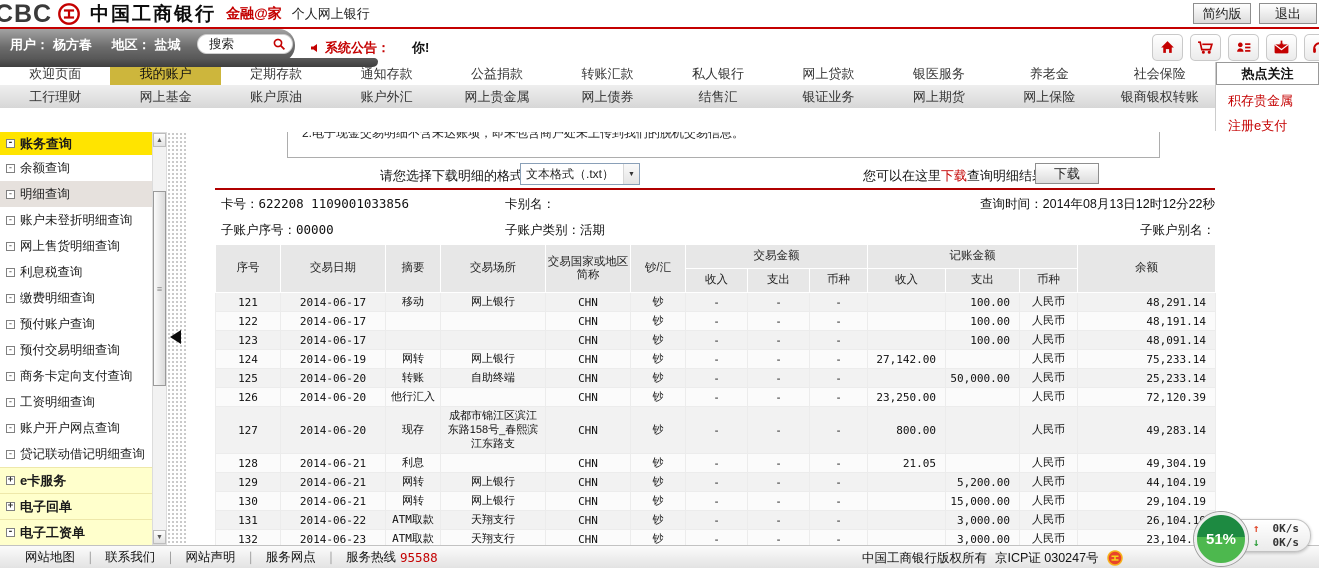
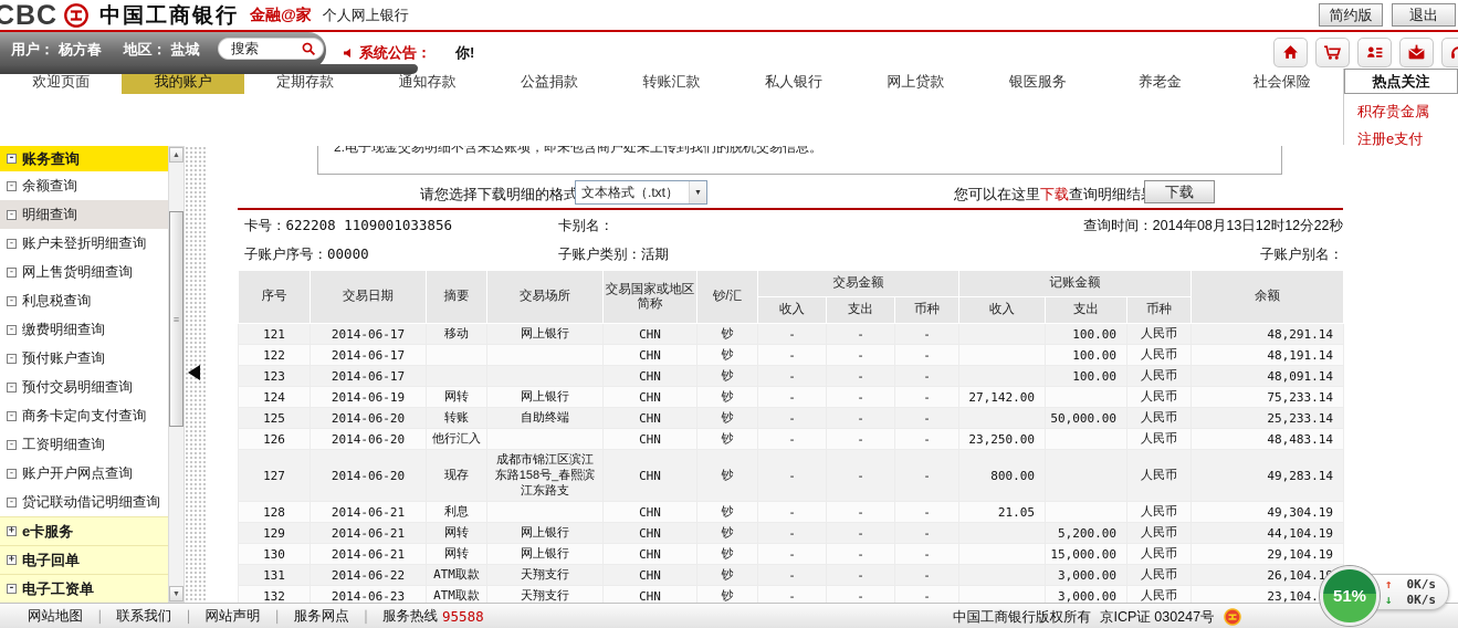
  CBC
  中国工商银行
  金融@家
  个人网上银行
  简约版
  退出
  用户： 杨方春 地区： 盐城
  搜索
  系统公告：
  你!
  欢迎页面
  我的账户
  定期存款
  通知存款
  公益捐款
  转账汇款
  私人银行
  网上贷款
  银医服务
  养老金
  社会保险
- 工行理财
- 网上基金
- 账户原油
- 账户外汇
- 网上贵金属
- 网上债券
- 结售汇
- 银证业务
- 网上期货
- 网上保险
- 银商银权转账
  热点关注
  积存贵金属
  注册e支付
  -
  账务查询
  -
  余额查询
  -
  明细查询
  -
  账户未登折明细查询
  -
  网上售货明细查询
  -
  利息税查询
  -
  缴费明细查询
  -
  预付账户查询
  -
  预付交易明细查询
  -
  商务卡定向支付查询
  -
  工资明细查询
  -
  账户开户网点查询
  -
  贷记联动借记明细查询
  +
  e卡服务
  +
  电子回单
  -
  电子工资单
  ≡
  2.电子现金交易明细不含未达账项，即未包含商户处未上传到我们的脱机交易信息。
  请您选择下载明细的格式
  文本格式（.txt）
  您可以在这里下载查询明细结
  下载
  卡号：622208 1109001033856
  卡别名：
  查询时间：2014年08月13日12时12分22秒
  子账户序号：00000
  子账户类别：活期
  子账户别名：
  序号	交易日期	摘要	交易场所	交易国家或地区简称	钞/汇	交易金额	记账金额	余额
  收入	支出	币种	收入	支出	币种
  121	2014-06-17	移动	网上银行	CHN	钞	-	-	-		100.00	人民币	48,291.14
  122	2014-06-17			CHN	钞	-	-	-		100.00	人民币	48,191.14
  123	2014-06-17			CHN	钞	-	-	-		100.00	人民币	48,091.14
  124	2014-06-19	网转	网上银行	CHN	钞	-	-	-	27,142.00		人民币	75,233.14
  125	2014-06-20	转账	自助终端	CHN	钞	-	-	-		50,000.00	人民币	25,233.14
- 126	2014-06-20	他行汇入		CHN	钞	-	-	-	23,250.00		人民币	72,120.39
+ 126	2014-06-20	他行汇入		CHN	钞	-	-	-	23,250.00		人民币	48,483.14
  127	2014-06-20	现存	成都市锦江区滨江东路158号_春熙滨江东路支	CHN	钞	-	-	-	800.00		人民币	49,283.14
  128	2014-06-21	利息		CHN	钞	-	-	-	21.05		人民币	49,304.19
  129	2014-06-21	网转	网上银行	CHN	钞	-	-	-		5,200.00	人民币	44,104.19
  130	2014-06-21	网转	网上银行	CHN	钞	-	-	-		15,000.00	人民币	29,104.19
  131	2014-06-22	ATM取款	天翔支行	CHN	钞	-	-	-		3,000.00	人民币	26,104.1
  132	2014-06-23	ATM取款	天翔支行	CHN	钞	-	-	-		3,000.00	人民币	23,104.
  网站地图
  ｜
  联系我们
  ｜
  网站声明
  ｜
  服务网点
  ｜
  服务热线
  95588
  中国工商银行版权所有
  京ICP证 030247号
  ↑
  0K/s
  ↓
  0K/s
  51%
